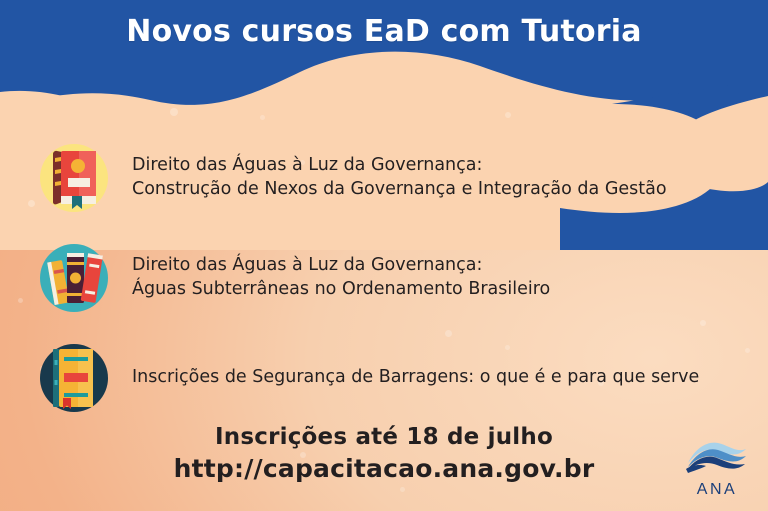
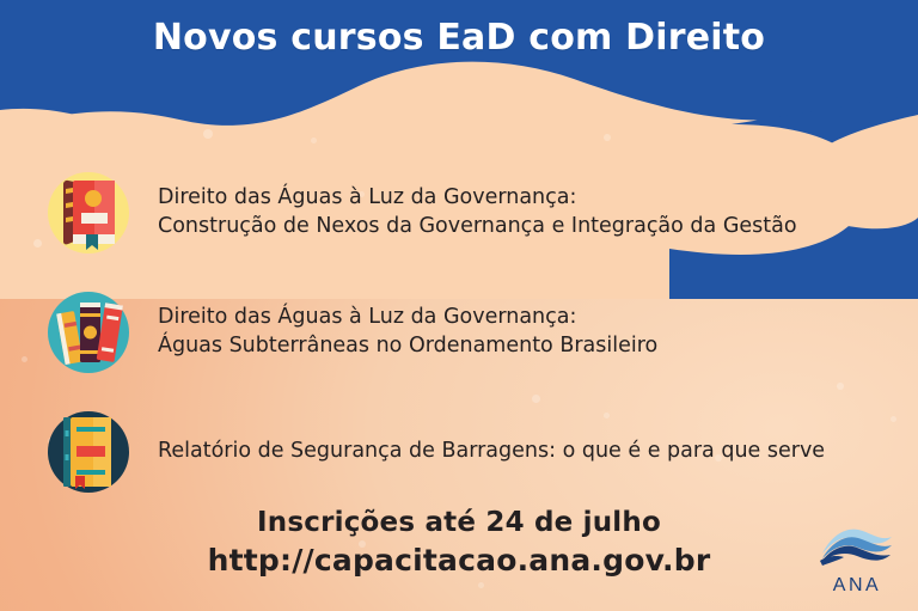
- Novos cursos EaD com Tutoria
+ Novos cursos EaD com Direito
  Direito das Águas à Luz da Governança:
  Construção de Nexos da Governança e Integração da Gestão
  Direito das Águas à Luz da Governança:
  Águas Subterrâneas no Ordenamento Brasileiro
- Inscrições de Segurança de Barragens: o que é e para que serve
+ Relatório de Segurança de Barragens: o que é e para que serve
- Inscrições até 18 de julho
+ Inscrições até 24 de julho
  http://capacitacao.ana.gov.br
  ANA
